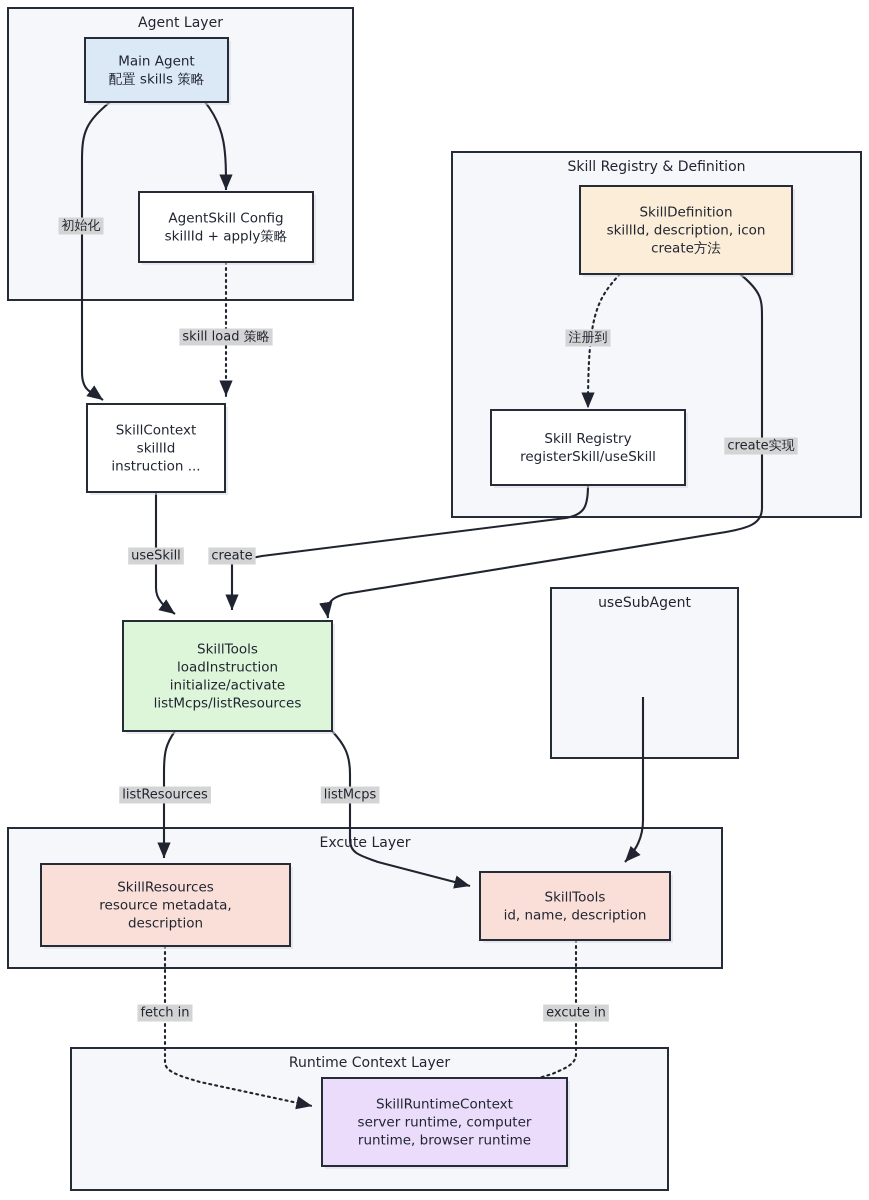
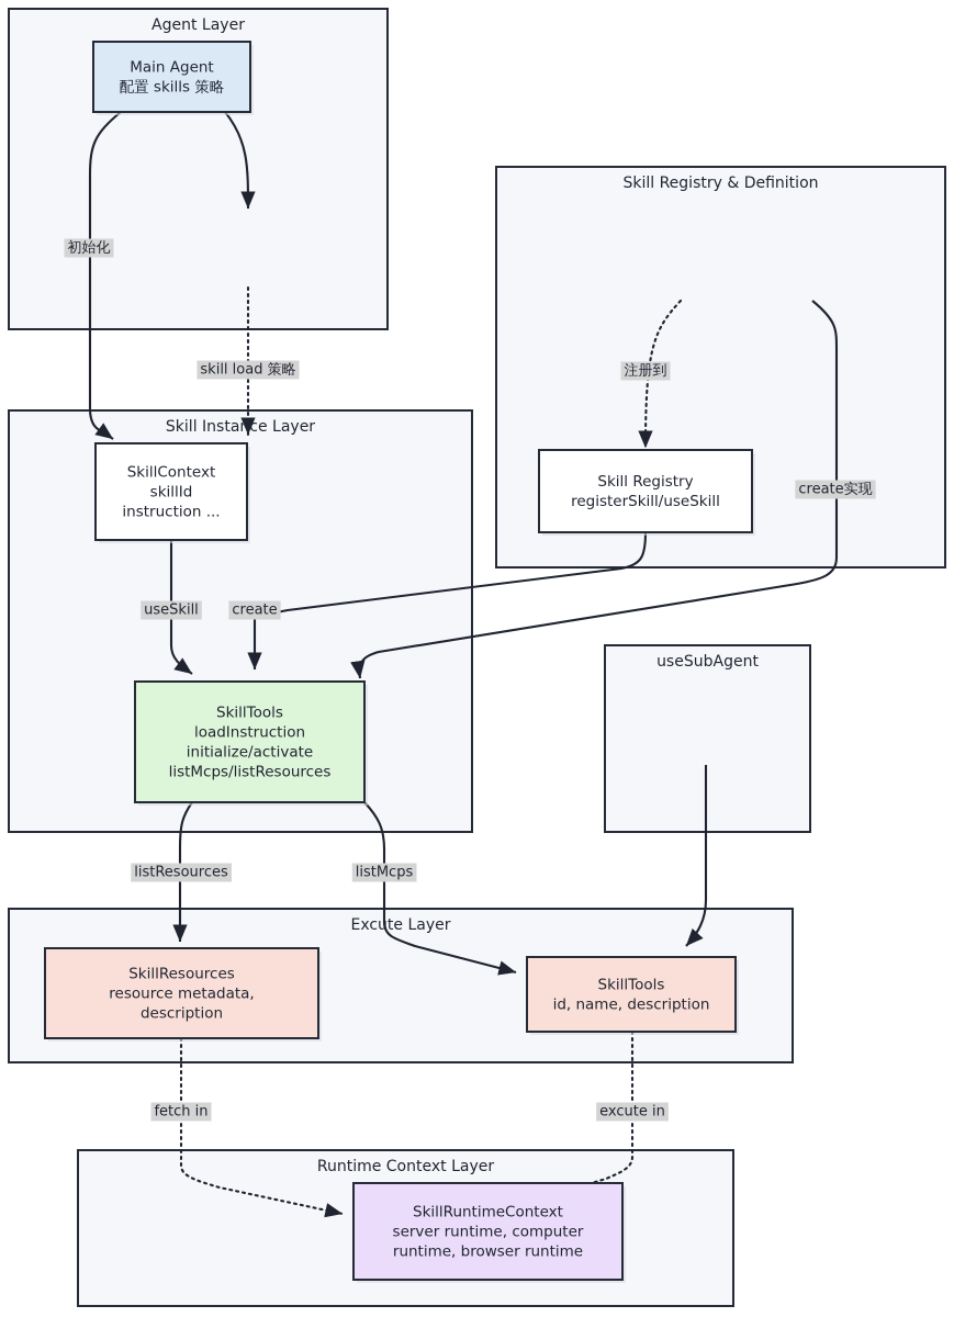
  Agent Layer
  Skill Registry & Definition
+ Skill Instance Layer
  useSubAgent
  Excute Layer
  Runtime Context Layer
  Main Agent
  配置 skills 策略
- AgentSkill Config
- skillId + apply策略
- SkillDefinition
- skillId, description, icon
- create方法
  Skill Registry
  registerSkill/useSkill
  SkillContext
  skillId
  instruction ...
  SkillTools
  loadInstruction
  initialize/activate
  listMcps/listResources
  SkillResources
  resource metadata,
  description
  SkillTools
  id, name, description
  SkillRuntimeContext
  server runtime, computer
  runtime, browser runtime
  初始化
  skill load 策略
  注册到
  create实现
  create
  useSkill
  listResources
  listMcps
  fetch in
  excute in
